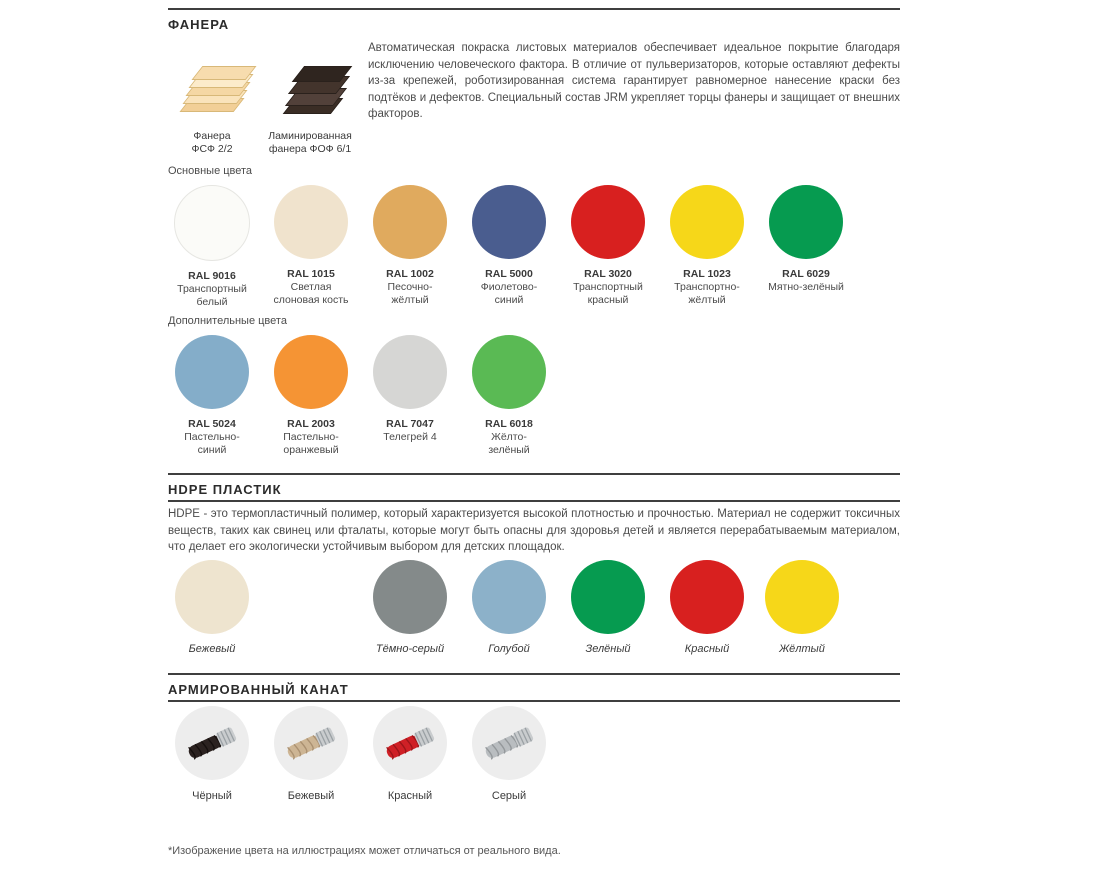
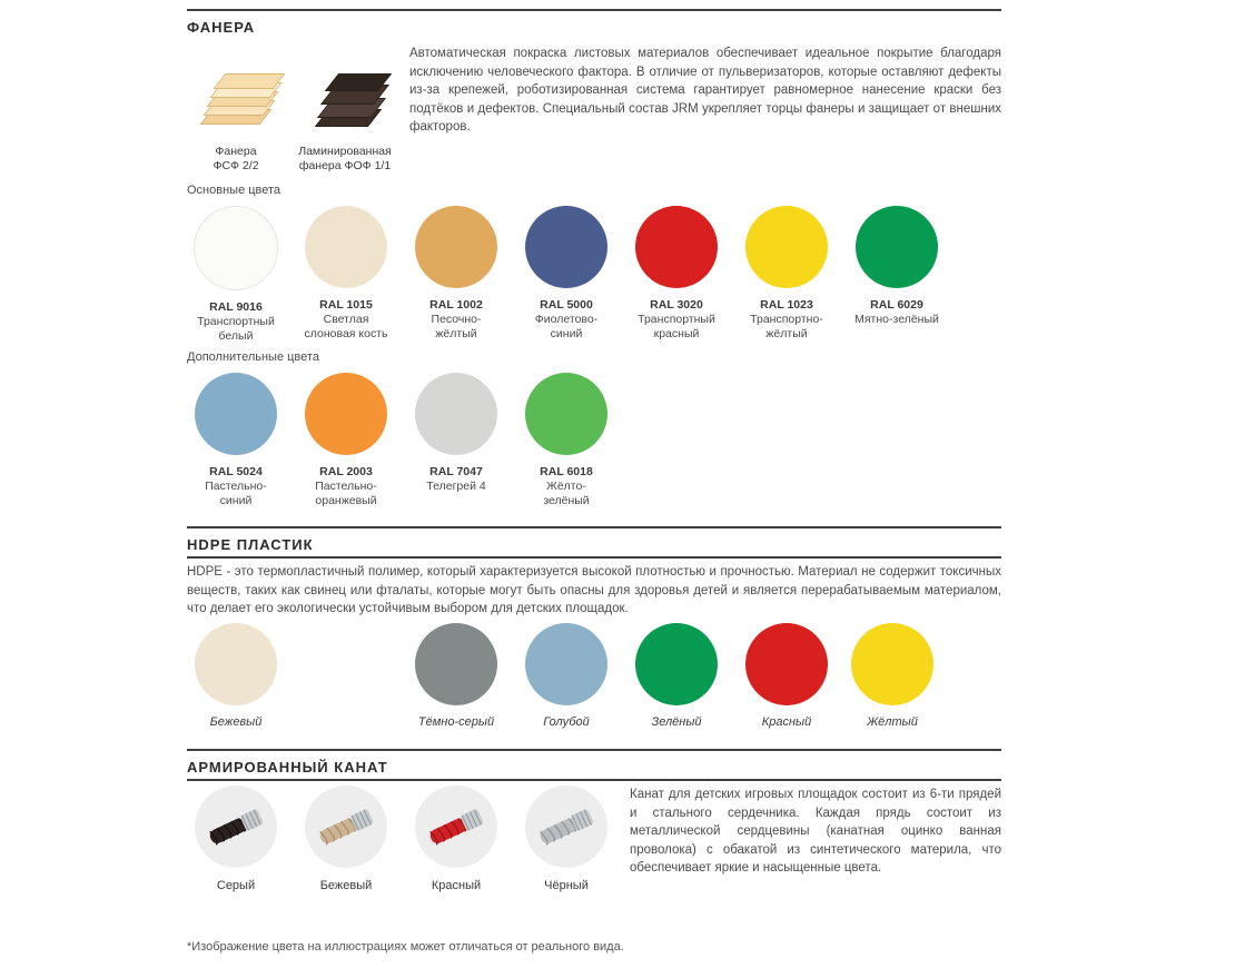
  ФАНЕРА
  Фанера
  ФСФ 2/2
  Ламинированная
- фанера ФОФ 6/1
+ фанера ФОФ 1/1
  Автоматическая покраска листовых материалов обеспечивает идеальное покрытие благодаря исключению человеческого фактора. В отличие от пульверизаторов, которые оставляют дефекты из-за крепежей, роботизированная система гарантирует равномерное нанесение краски без подтёков и дефектов. Специальный состав JRM укрепляет торцы фанеры и защищает от внешних факторов.
  Основные цвета
  RAL 9016
  Транспортный
  белый
  RAL 1015
  Светлая
  слоновая кость
  RAL 1002
  Песочно-
  жёлтый
  RAL 5000
  Фиолетово-
  синий
  RAL 3020
  Транспортный
  красный
  RAL 1023
  Транспортно-
  жёлтый
  RAL 6029
  Мятно-зелёный
  Дополнительные цвета
  RAL 5024
  Пастельно-
  синий
  RAL 2003
  Пастельно-
  оранжевый
  RAL 7047
  Телегрей 4
  RAL 6018
  Жёлто-
  зелёный
  HDPE ПЛАСТИК
  HDPE - это термопластичный полимер, который характеризуется высокой плотностью и прочностью. Материал не содержит токсичных веществ, таких как свинец или фталаты, которые могут быть опасны для здоровья детей и является перерабатываемым материалом, что делает его экологически устойчивым выбором для детских площадок.
  Бежевый
  Тёмно-серый
  Голубой
  Зелёный
  Красный
  Жёлтый
  АРМИРОВАННЫЙ КАНАТ
+ Канат для детских игровых площадок состоит из 6-ти прядей и стального сердечника. Каждая прядь состоит из металлической сердцевины (канатная оцинко ванная проволока) с обакатой из синтетического материла, что обеспечивает яркие и насыщенные цвета.
- Чёрный
+ Серый
  Бежевый
  Красный
- Серый
+ Чёрный
  *Изображение цвета на иллюстрациях может отличаться от реального вида.
